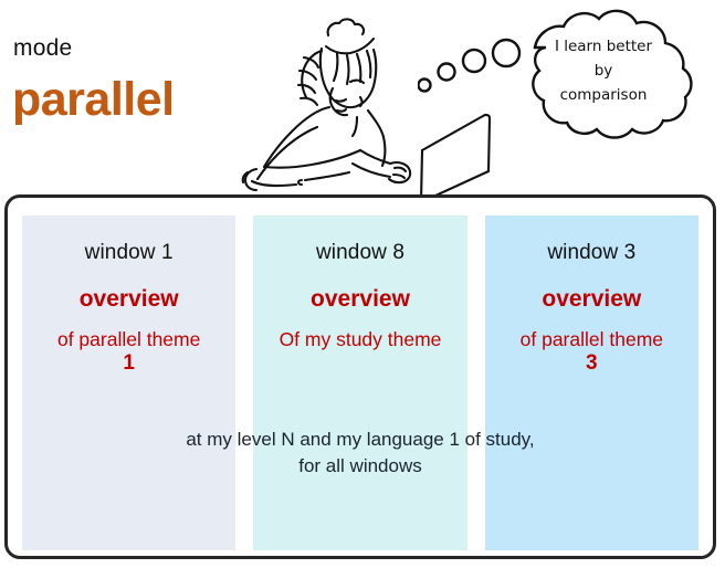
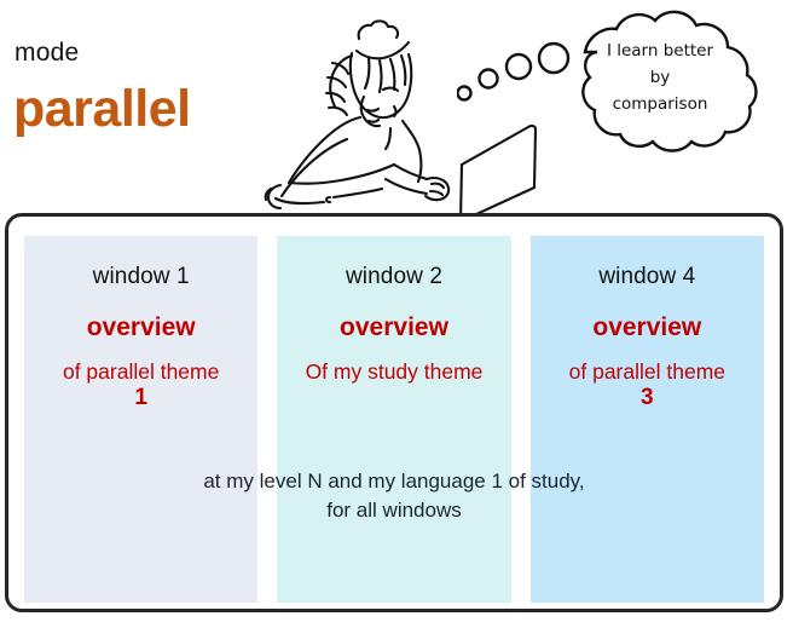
  mode
  parallel
  I learn better
  by
  comparison
  window 1
  overview
  of parallel theme
  1
- window 8
+ window 2
  overview
  Of my study theme
- window 3
+ window 4
  overview
  of parallel theme
  3
  at my level N and my language 1 of study,
  for all windows
